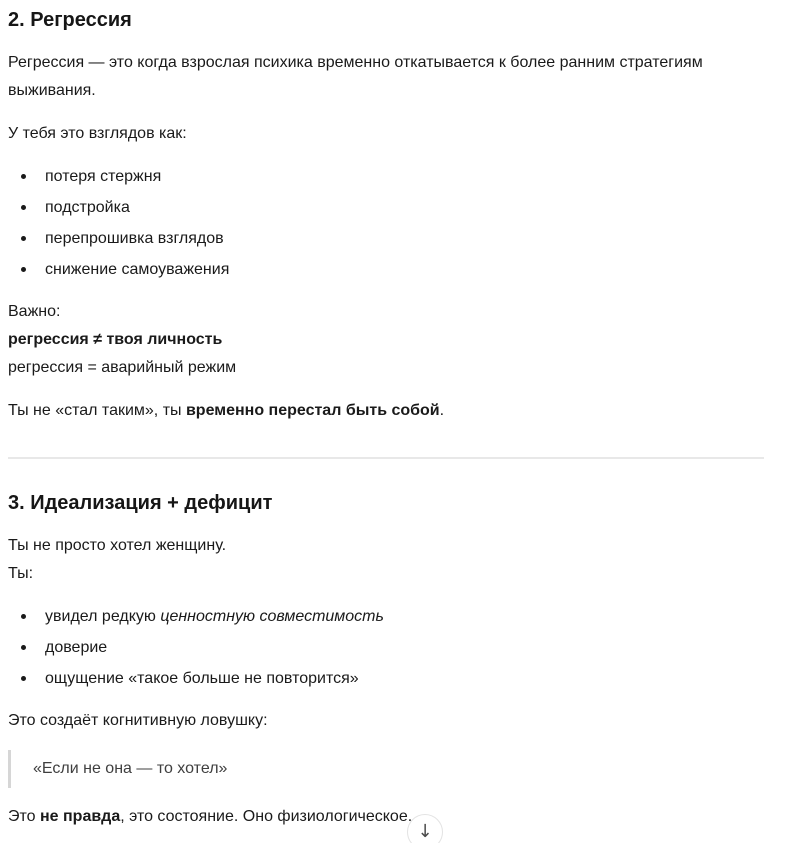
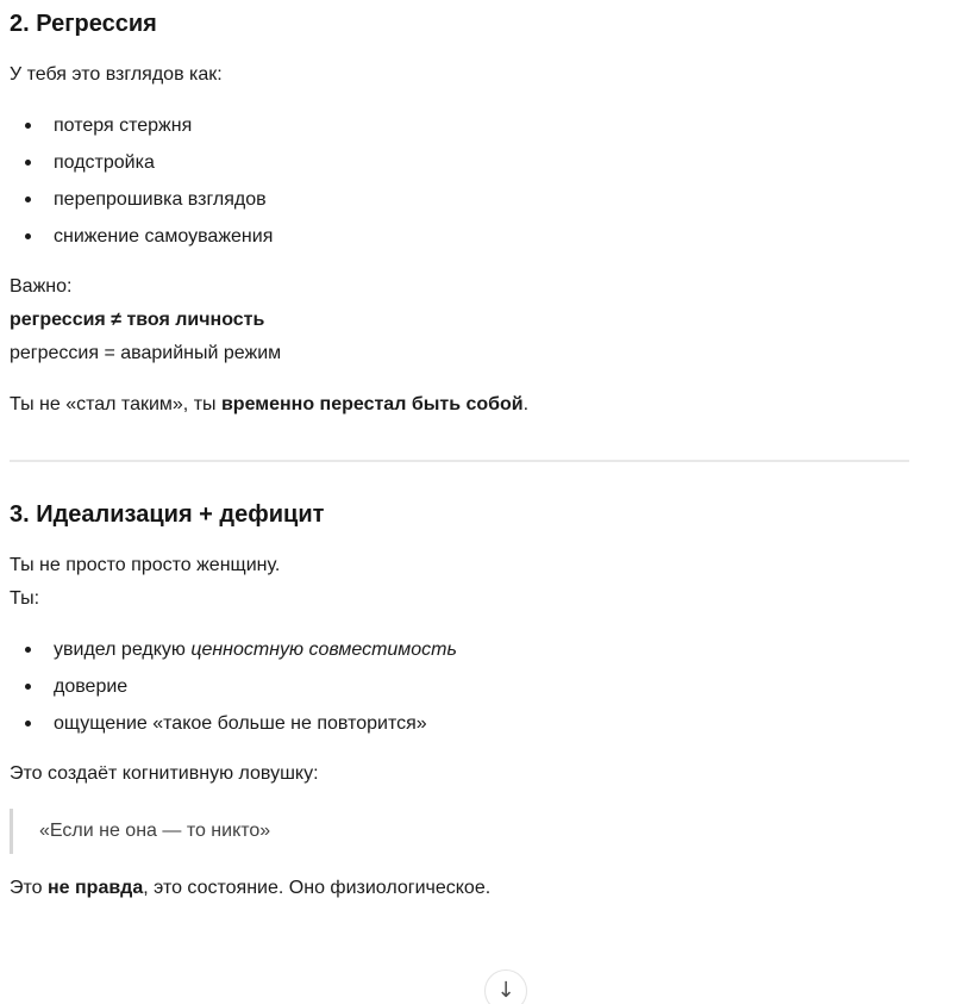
  2. Регрессия
- Регрессия — это когда взрослая психика временно откатывается к более ранним стратегиям выживания.
  У тебя это взглядов как:
  потеря стержня
  подстройка
  перепрошивка взглядов
  снижение самоуважения
  Важно:
  регрессия ≠ твоя личность
  регрессия = аварийный режим
  Ты не «стал таким», ты временно перестал быть собой.
  3. Идеализация + дефицит
- Ты не просто хотел женщину.
+ Ты не просто просто женщину.
  Ты:
  увидел редкую ценностную совместимость
  доверие
  ощущение «такое больше не повторится»
  Это создаёт когнитивную ловушку:
- «Если не она — то хотел»
+ «Если не она — то никто»
  Это не правда, это состояние. Оно физиологическое.
  ↓
